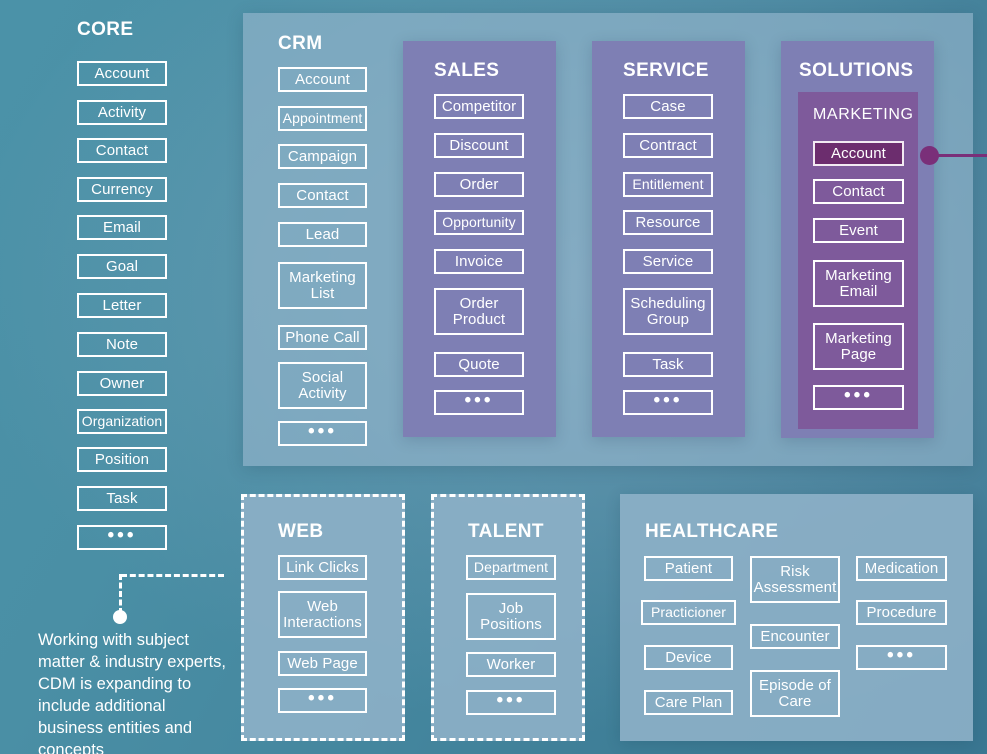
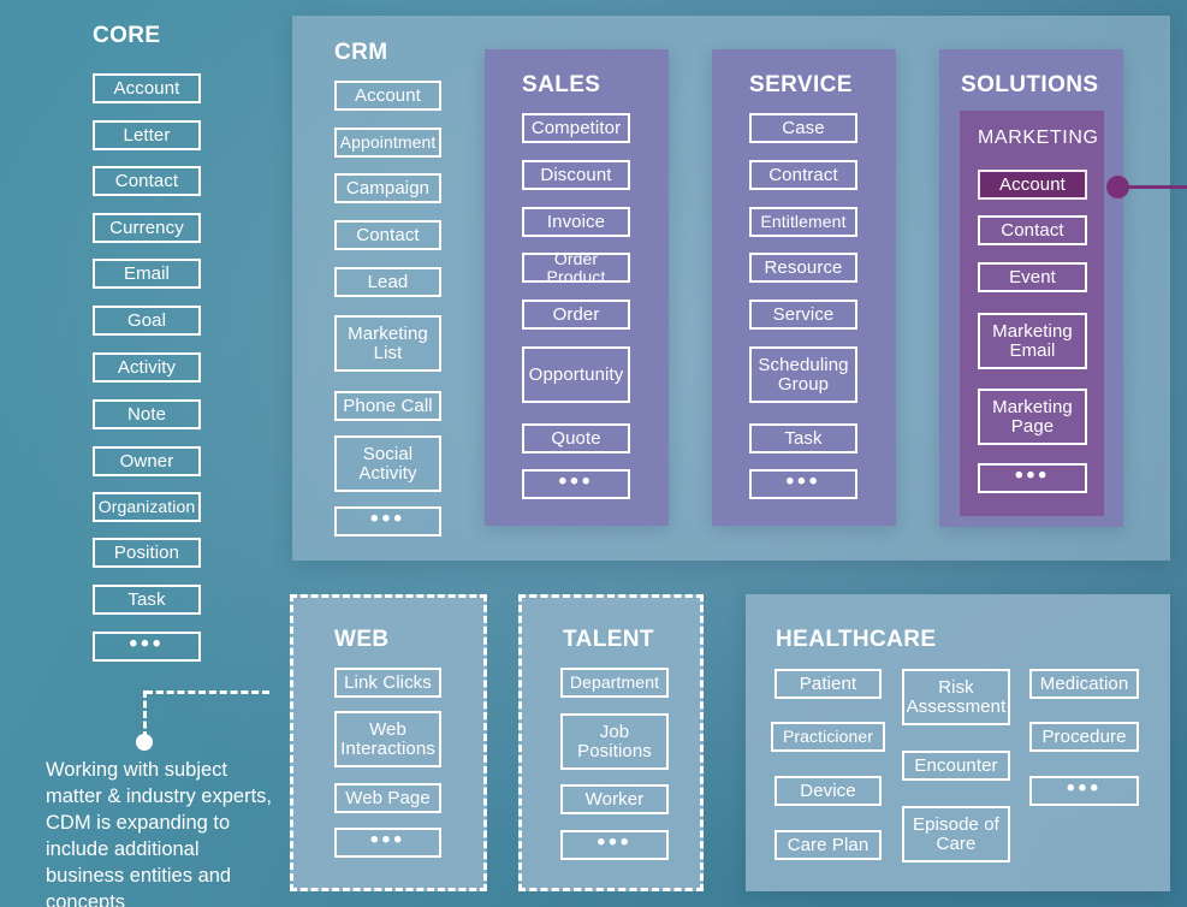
  CORE
  Account
- Activity
+ Letter
  Contact
  Currency
  Email
  Goal
- Letter
+ Activity
  Note
  Owner
  Organization
  Position
  Task
  •••
  CRM
  Account
  Appointment
  Campaign
  Contact
  Lead
  Marketing List
  Phone Call
  Social Activity
  •••
  SALES
  Competitor
  Discount
- Order
+ Invoice
- Opportunity
+ Order Product
- Invoice
+ Order
- Order Product
+ Opportunity
  Quote
  •••
  SERVICE
  Case
  Contract
  Entitlement
  Resource
  Service
  Scheduling Group
  Task
  •••
  SOLUTIONS
  MARKETING
  Account
  Contact
  Event
  Marketing Email
  Marketing Page
  •••
  WEB
  Link Clicks
  Web Interactions
  Web Page
  •••
  TALENT
  Department
  Job Positions
  Worker
  •••
  HEALTHCARE
  Patient
  Practicioner
  Device
  Care Plan
  Risk Assessment
  Encounter
  Episode of Care
  Medication
  Procedure
  •••
  Working with subject matter & industry experts, CDM is expanding to include additional business entities and concepts
